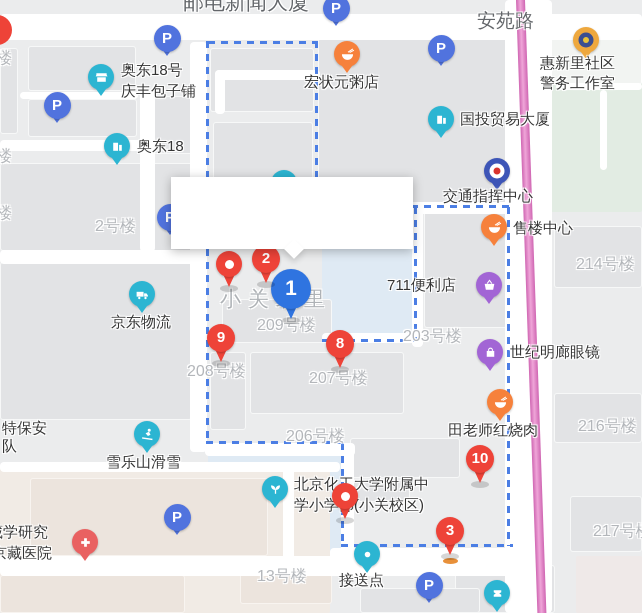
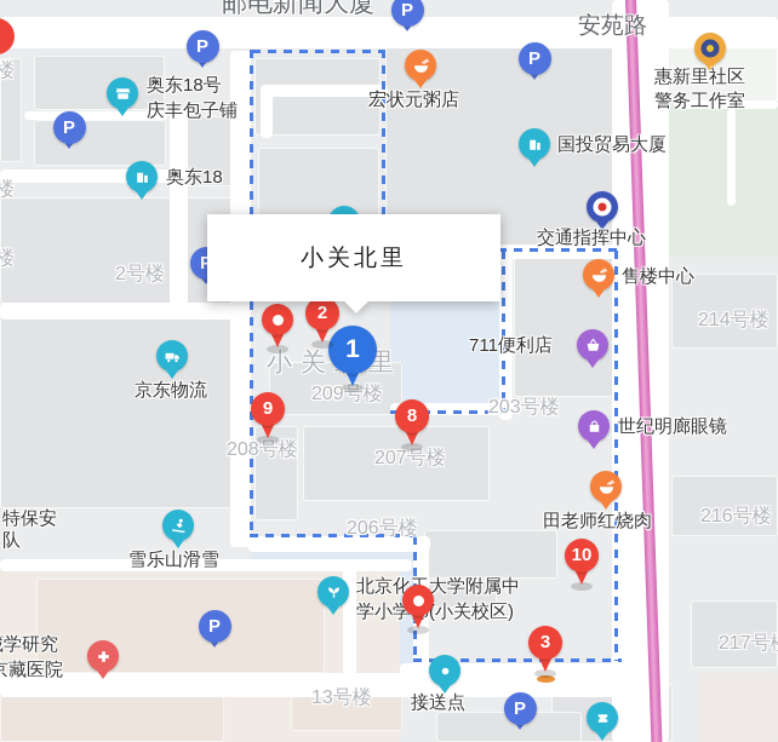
  安苑路
  邮电新闻大厦
  小关里
  2号楼
  209号楼
  208号楼
  207号楼
  206号楼
  203号楼
  214号楼
  216号楼
  217号
  13号楼
  楼
  楼
  楼
  奥东18号
  庆丰包子铺
  奥东18
  宏状元粥店
  国投贸易大厦
  惠新里社区
  警务工作室
  交通指挥中心
  售楼中心
  711便利店
  世纪明廊眼镜
  田老师红烧肉
  京东物流
  雪乐山滑雪
  北京化大学附属中
  学小学(小关校区)
  接送点
  学研究
  藏医院
  特保安
  队
  1
  2
  3
  8
  9
  10
  P
  P
  P
  P
  P
  P
  P
+ 小关北里
